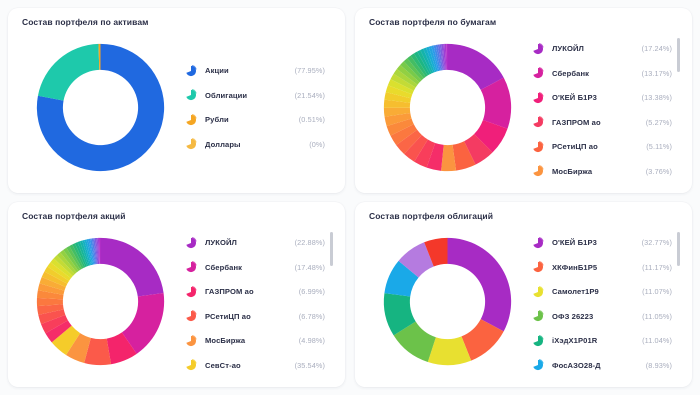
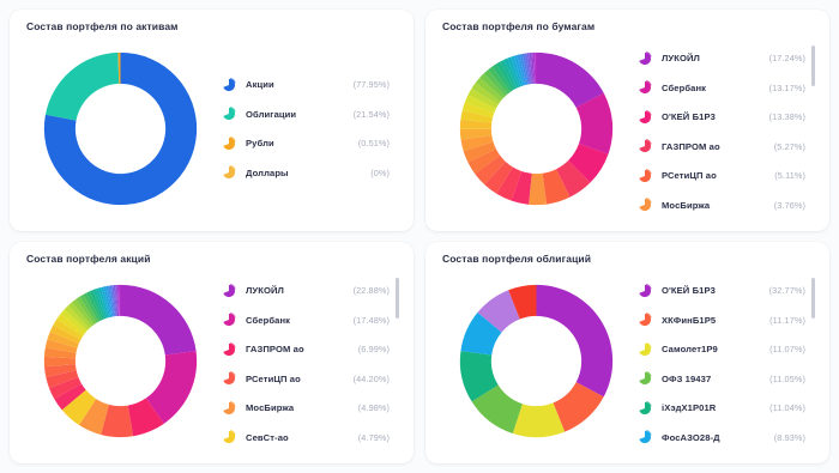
  Состав портфеля по активам
  Акции
  (77.95%)
  Облигации
  (21.54%)
  Рубли
  (0.51%)
  Доллары
  (0%)
  Состав портфеля по бумагам
  ЛУКОЙЛ
  (17.24%)
  Сбербанк
  (13.17%)
  О'КЕЙ Б1Р3
  (13.38%)
  ГАЗПРОМ ао
  (5.27%)
  РСетиЦП ао
  (5.11%)
  МосБиржа
  (3.76%)
  Состав портфеля акций
  ЛУКОЙЛ
  (22.88%)
  Сбербанк
  (17.48%)
  ГАЗПРОМ ао
  (6.99%)
  РСетиЦП ао
- (6.78%)
+ (44.20%)
  МосБиржа
  (4.98%)
  СевСт-ао
- (35.54%)
+ (4.79%)
  Состав портфеля облигаций
  О'КЕЙ Б1Р3
  (32.77%)
  ХКФинБ1Р5
  (11.17%)
  Самолет1Р9
  (11.07%)
- ОФЗ 26223
+ ОФЗ 19437
  (11.05%)
  iХэдХ1Р01R
  (11.04%)
  ФосАЗО28-Д
  (8.93%)
